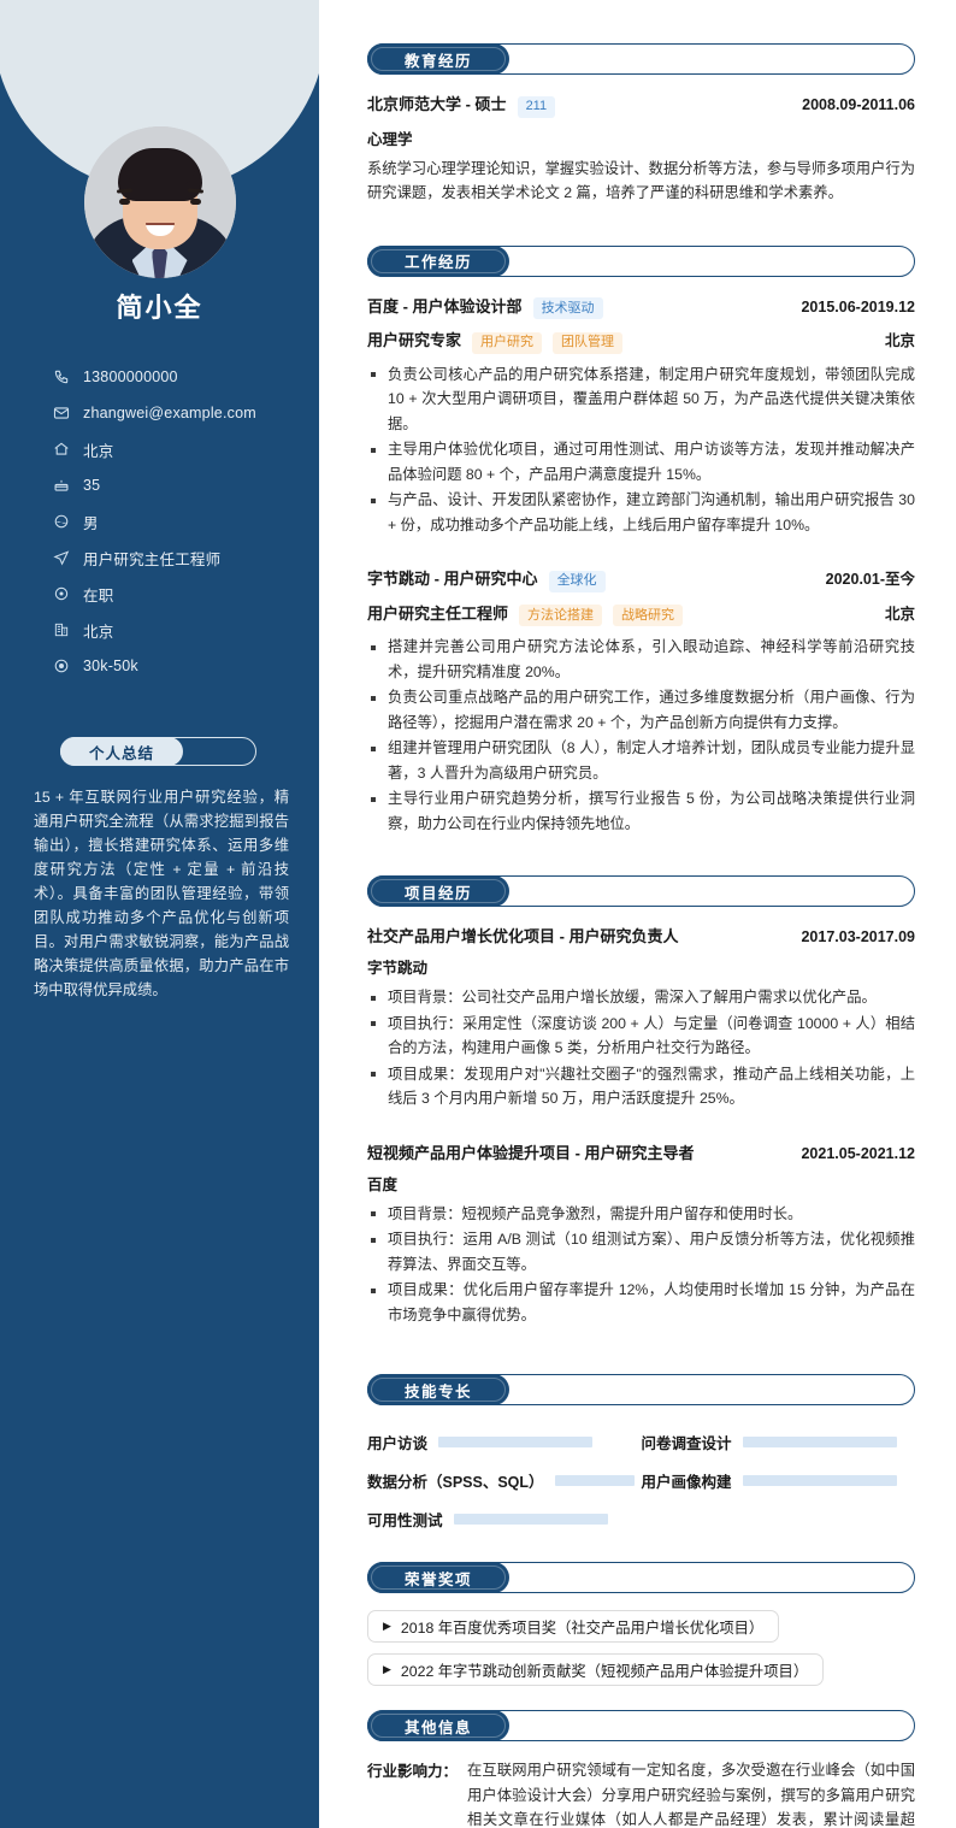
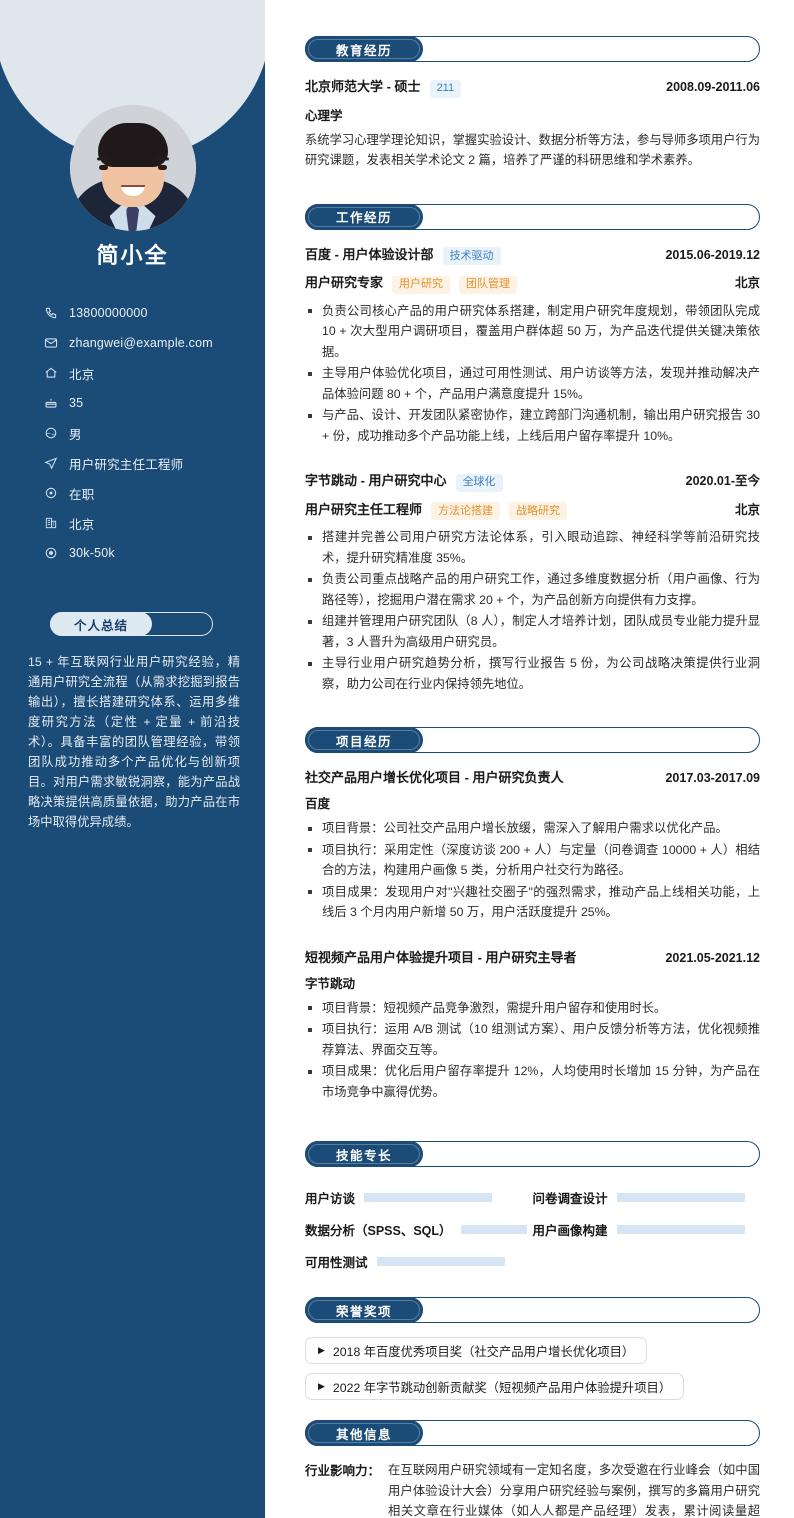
  简小全
  13800000000
  zhangwei@example.com
  北京
  35
  男
  用户研究主任工程师
  在职
  北京
  30k-50k
  个人总结
  15 + 年互联网行业用户研究经验，精通用户研究全流程（从需求挖掘到报告输出），擅长搭建研究体系、运用多维度研究方法（定性 + 定量 + 前沿技术）。具备丰富的团队管理经验，带领团队成功推动多个产品优化与创新项目。对用户需求敏锐洞察，能为产品战略决策提供高质量依据，助力产品在市场中取得优异成绩。
  教育经历
  北京师范大学 - 硕士
  211
  2008.09-2011.06
  心理学
  系统学习心理学理论知识，掌握实验设计、数据分析等方法，参与导师多项用户行为研究课题，发表相关学术论文 2 篇，培养了严谨的科研思维和学术素养。
  工作经历
  百度 - 用户体验设计部
  技术驱动
  2015.06-2019.12
  用户研究专家
  用户研究
  团队管理
  北京
  负责公司核心产品的用户研究体系搭建，制定用户研究年度规划，带领团队完成 10 + 次大型用户调研项目，覆盖用户群体超 50 万，为产品迭代提供关键决策依据。
  主导用户体验优化项目，通过可用性测试、用户访谈等方法，发现并推动解决产品体验问题 80 + 个，产品用户满意度提升 15%。
  与产品、设计、开发团队紧密协作，建立跨部门沟通机制，输出用户研究报告 30 + 份，成功推动多个产品功能上线，上线后用户留存率提升 10%。
  字节跳动 - 用户研究中心
  全球化
  2020.01-至今
  用户研究主任工程师
  方法论搭建
  战略研究
  北京
- 搭建并完善公司用户研究方法论体系，引入眼动追踪、神经科学等前沿研究技术，提升研究精准度 20%。
+ 搭建并完善公司用户研究方法论体系，引入眼动追踪、神经科学等前沿研究技术，提升研究精准度 35%。
  负责公司重点战略产品的用户研究工作，通过多维度数据分析（用户画像、行为路径等），挖掘用户潜在需求 20 + 个，为产品创新方向提供有力支撑。
  组建并管理用户研究团队（8 人），制定人才培养计划，团队成员专业能力提升显著，3 人晋升为高级用户研究员。
  主导行业用户研究趋势分析，撰写行业报告 5 份，为公司战略决策提供行业洞察，助力公司在行业内保持领先地位。
  项目经历
  社交产品用户增长优化项目 - 用户研究负责人
  2017.03-2017.09
- 字节跳动
+ 百度
  项目背景：公司社交产品用户增长放缓，需深入了解用户需求以优化产品。
  项目执行：采用定性（深度访谈 200 + 人）与定量（问卷调查 10000 + 人）相结合的方法，构建用户画像 5 类，分析用户社交行为路径。
  项目成果：发现用户对"兴趣社交圈子"的强烈需求，推动产品上线相关功能，上线后 3 个月内用户新增 50 万，用户活跃度提升 25%。
  短视频产品用户体验提升项目 - 用户研究主导者
  2021.05-2021.12
- 百度
+ 字节跳动
  项目背景：短视频产品竞争激烈，需提升用户留存和使用时长。
  项目执行：运用 A/B 测试（10 组测试方案）、用户反馈分析等方法，优化视频推荐算法、界面交互等。
  项目成果：优化后用户留存率提升 12%，人均使用时长增加 15 分钟，为产品在市场竞争中赢得优势。
  技能专长
  用户访谈
  问卷调查设计
  数据分析（SPSS、SQL）
  用户画像构建
  可用性测试
  荣誉奖项
  ▶
  2018 年百度优秀项目奖（社交产品用户增长优化项目）
  ▶
  2022 年字节跳动创新贡献奖（短视频产品用户体验提升项目）
  其他信息
  行业影响力：
  在互联网用户研究领域有一定知名度，多次受邀在行业峰会（如中国用户体验设计大会）分享用户研究经验与案例，撰写的多篇用户研究相关文章在行业媒体（如人人都是产品经理）发表，累计阅读量超
